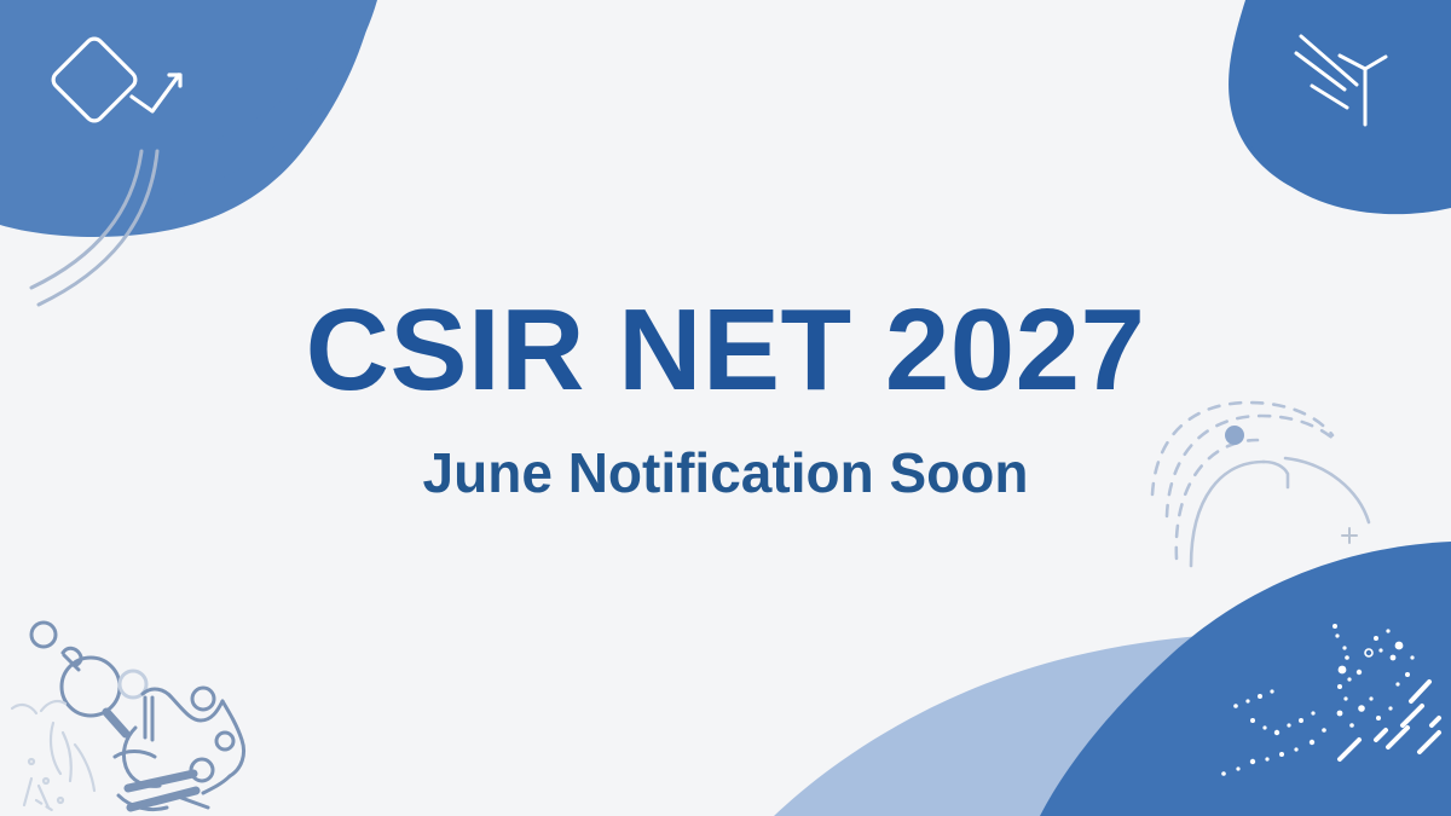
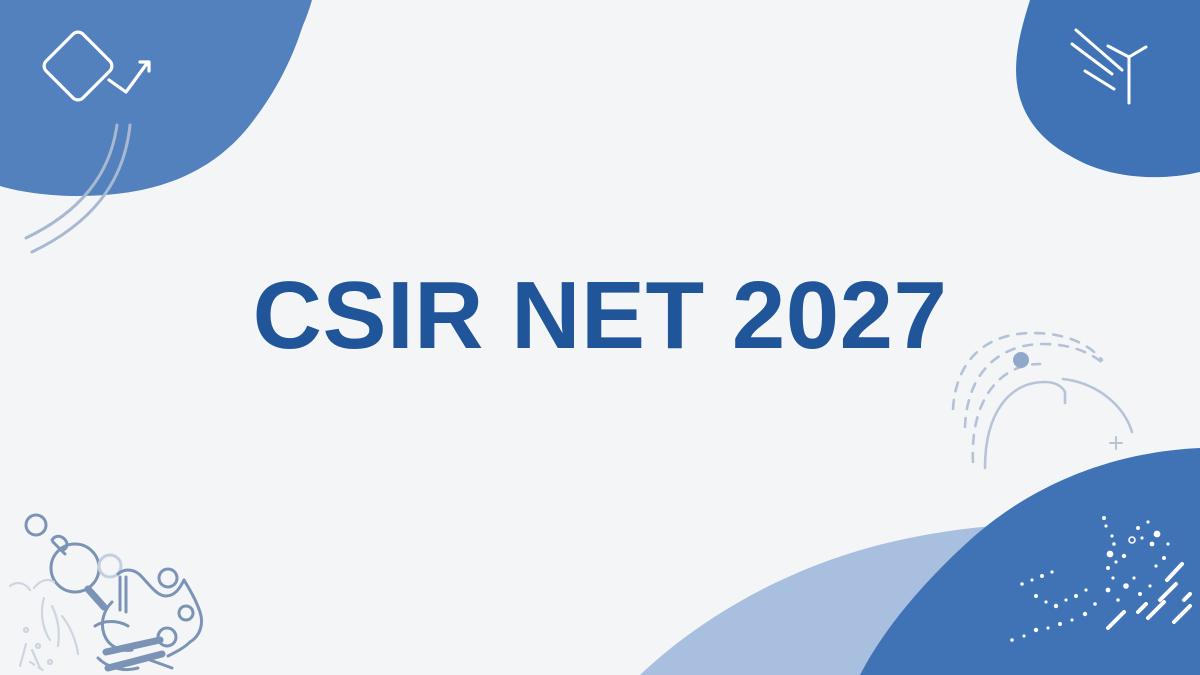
  CSIR NET 2027
- June Notification Soon
